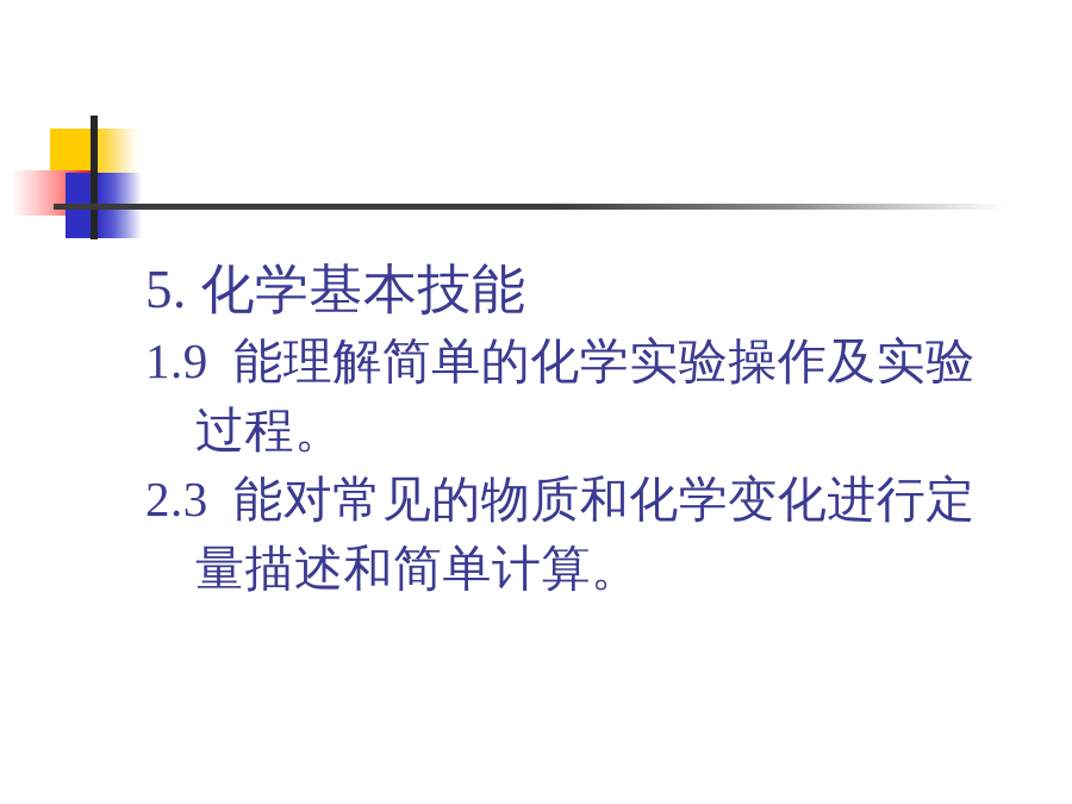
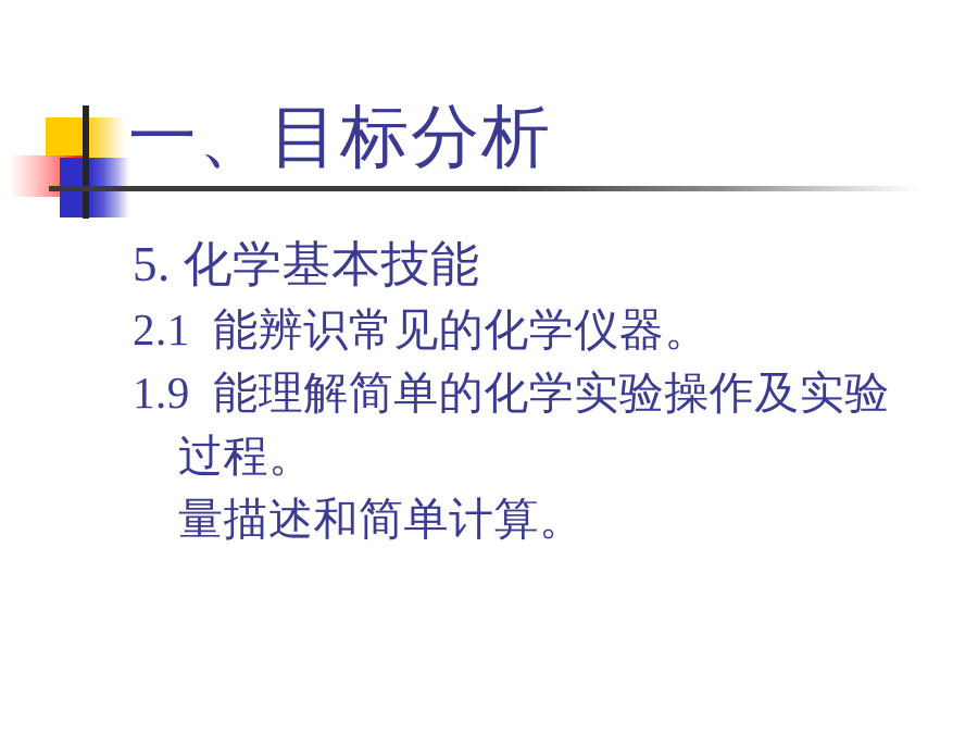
+ 一、目标分析
  5. 化学基本技能
+ 2.1 能辨识常见的化学仪器。
  1.9 能理解简单的化学实验操作及实验
  过程。
- 2.3 能对常见的物质和化学变化进行定
  量描述和简单计算。
